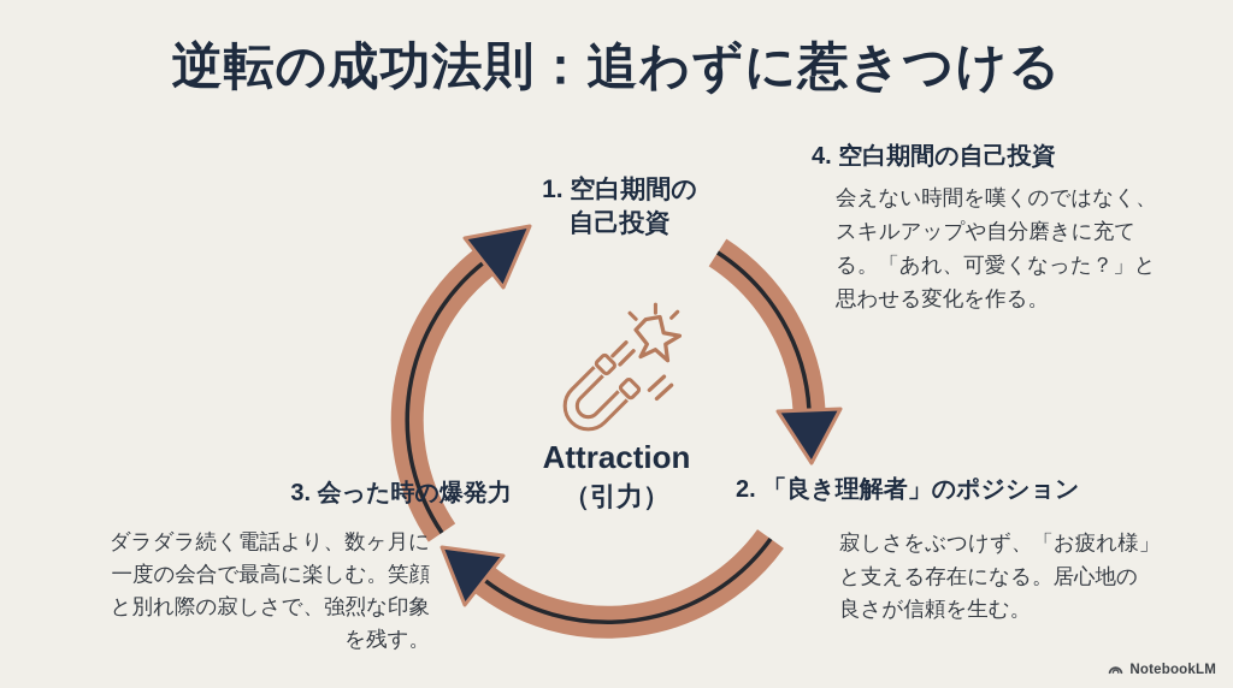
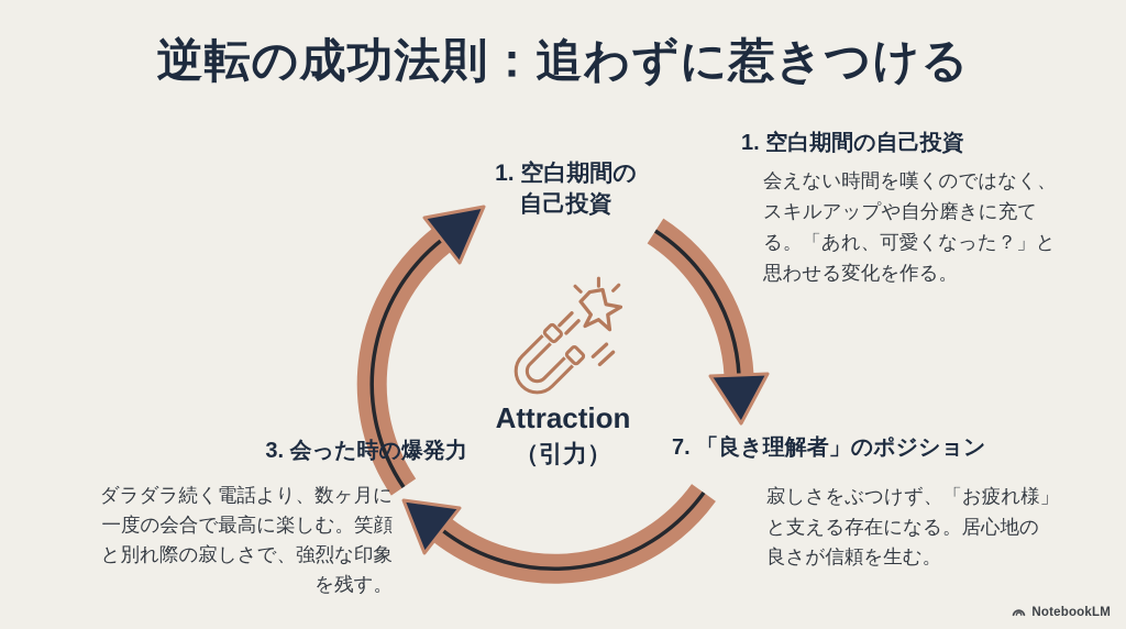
  逆転の成功法則：追わずに惹きつける
  1. 空白期間の
  自己投資
  Attraction
  （引力）
- 4. 空白期間の自己投資
+ 1. 空白期間の自己投資
  会えない時間を嘆くのではなく、
  スキルアップや自分磨きに充て
  る。「あれ、可愛くなった？」と
  思わせる変化を作る。
- 2. 「良き理解者」のポジション
+ 7. 「良き理解者」のポジション
  寂しさをぶつけず、「お疲れ様」
  と支える存在になる。居心地の
  良さが信頼を生む。
  3. 会った時の爆発力
  ダラダラ続く電話より、数ヶ月に
  一度の会合で最高に楽しむ。笑顔
  と別れ際の寂しさで、強烈な印象
  を残す。
  NotebookLM
